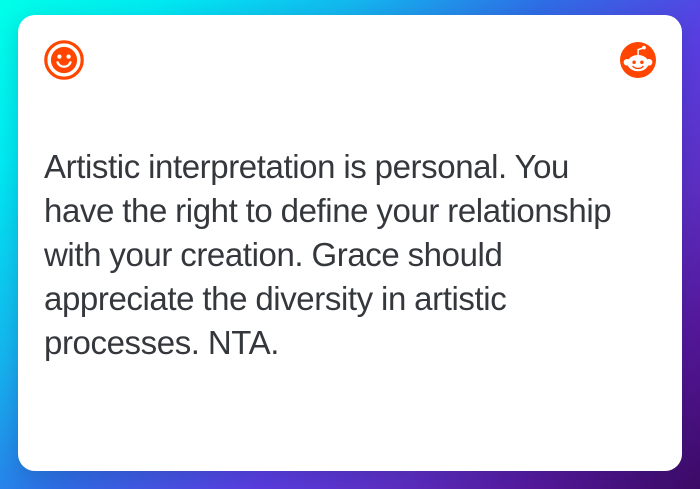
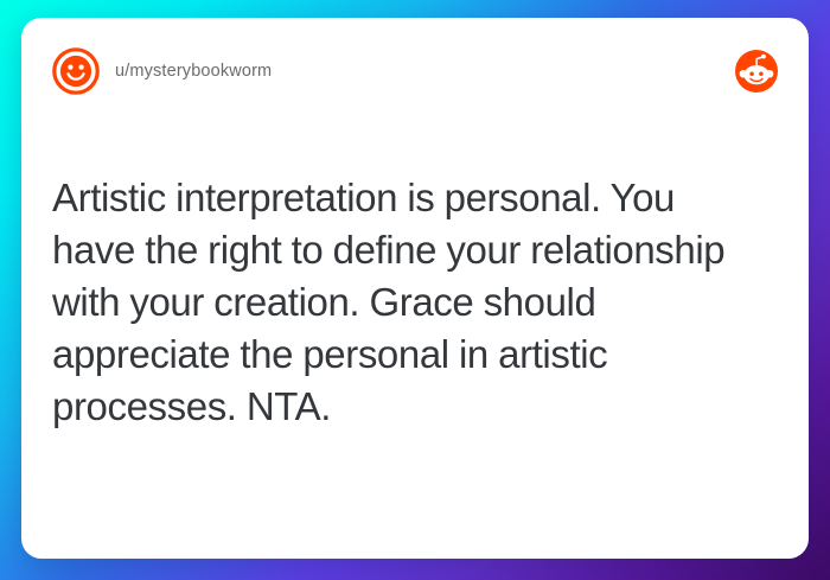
+ u/mysterybookworm
- Artistic interpretation is personal. You have the right to define your relationship with your creation. Grace should appreciate the diversity in artistic processes. NTA.
+ Artistic interpretation is personal. You have the right to define your relationship with your creation. Grace should appreciate the personal in artistic processes. NTA.
